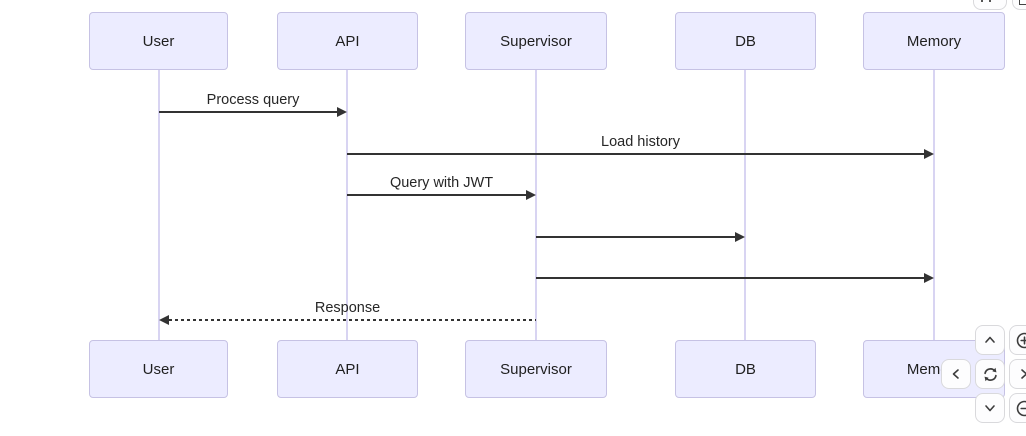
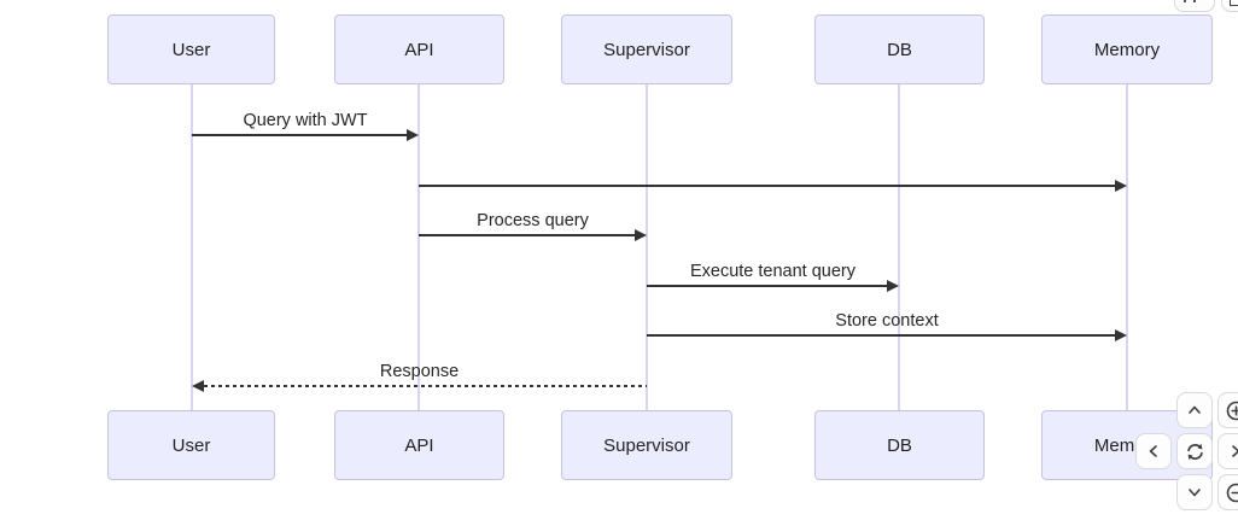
  User
  API
  Supervisor
  DB
  Memory
  User
  API
  Supervisor
  DB
- Process query
+ Query with JWT
- Load history
- Query with JWT
+ Process query
+ Execute tenant query
+ Store context
  Response
